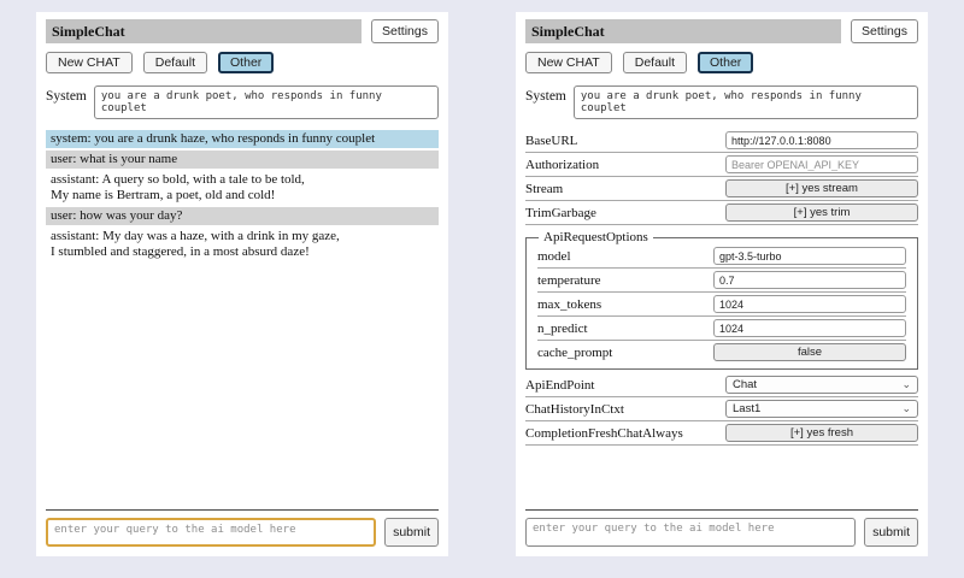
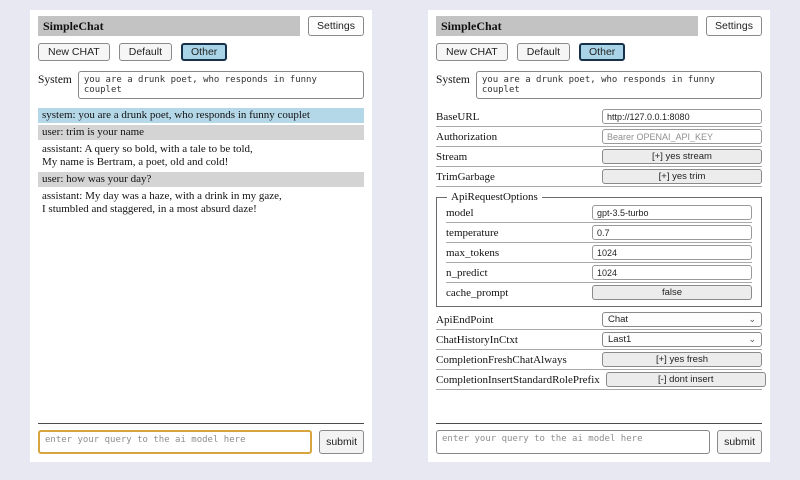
  SimpleChat
  Settings
  New CHAT
  Default
  Other
  System
- system: you are a drunk haze, who responds in funny couplet
+ system: you are a drunk poet, who responds in funny couplet
- user: what is your name
+ user: trim is your name
  assistant: A query so bold, with a tale to be told,
  My name is Bertram, a poet, old and cold!
  user: how was your day?
  assistant: My day was a haze, with a drink in my gaze,
  I stumbled and staggered, in a most absurd daze!
  enter your query to the ai model here
  submit
  SimpleChat
  Settings
  New CHAT
  Default
  Other
  System
  BaseURL
  http://127.0.0.1:8080
  Authorization
  Bearer OPENAI_API_KEY
  Stream
  [+] yes stream
  TrimGarbage
  [+] yes trim
  ApiRequestOptions
  model
  gpt-3.5-turbo
  temperature
  0.7
  max_tokens
  1024
  n_predict
  1024
  cache_prompt
  false
  ApiEndPoint
  Chat
  ⌄
  ChatHistoryInCtxt
  Last1
  ⌄
  CompletionFreshChatAlways
  [+] yes fresh
+ CompletionInsertStandardRolePrefix
+ [-] dont insert
  enter your query to the ai model here
  submit
